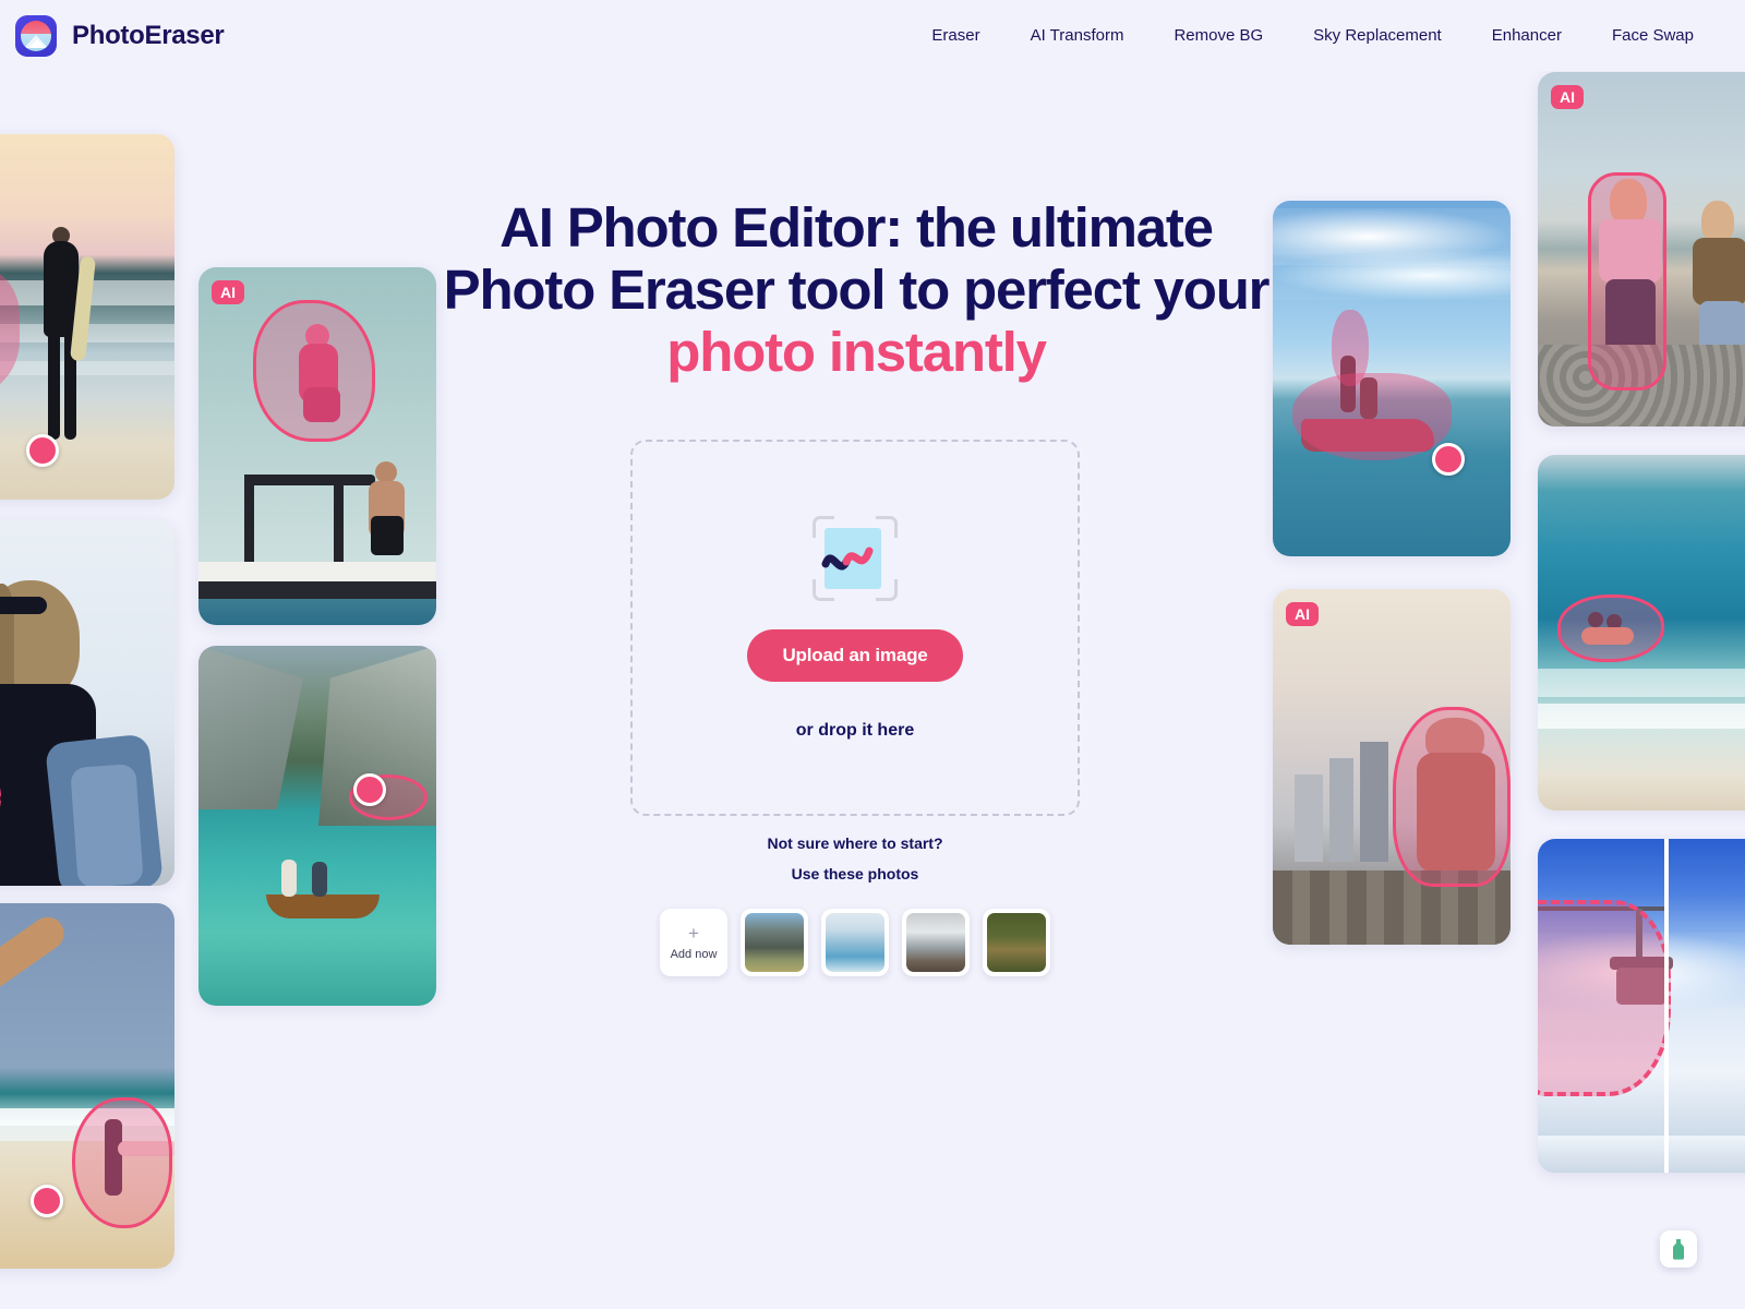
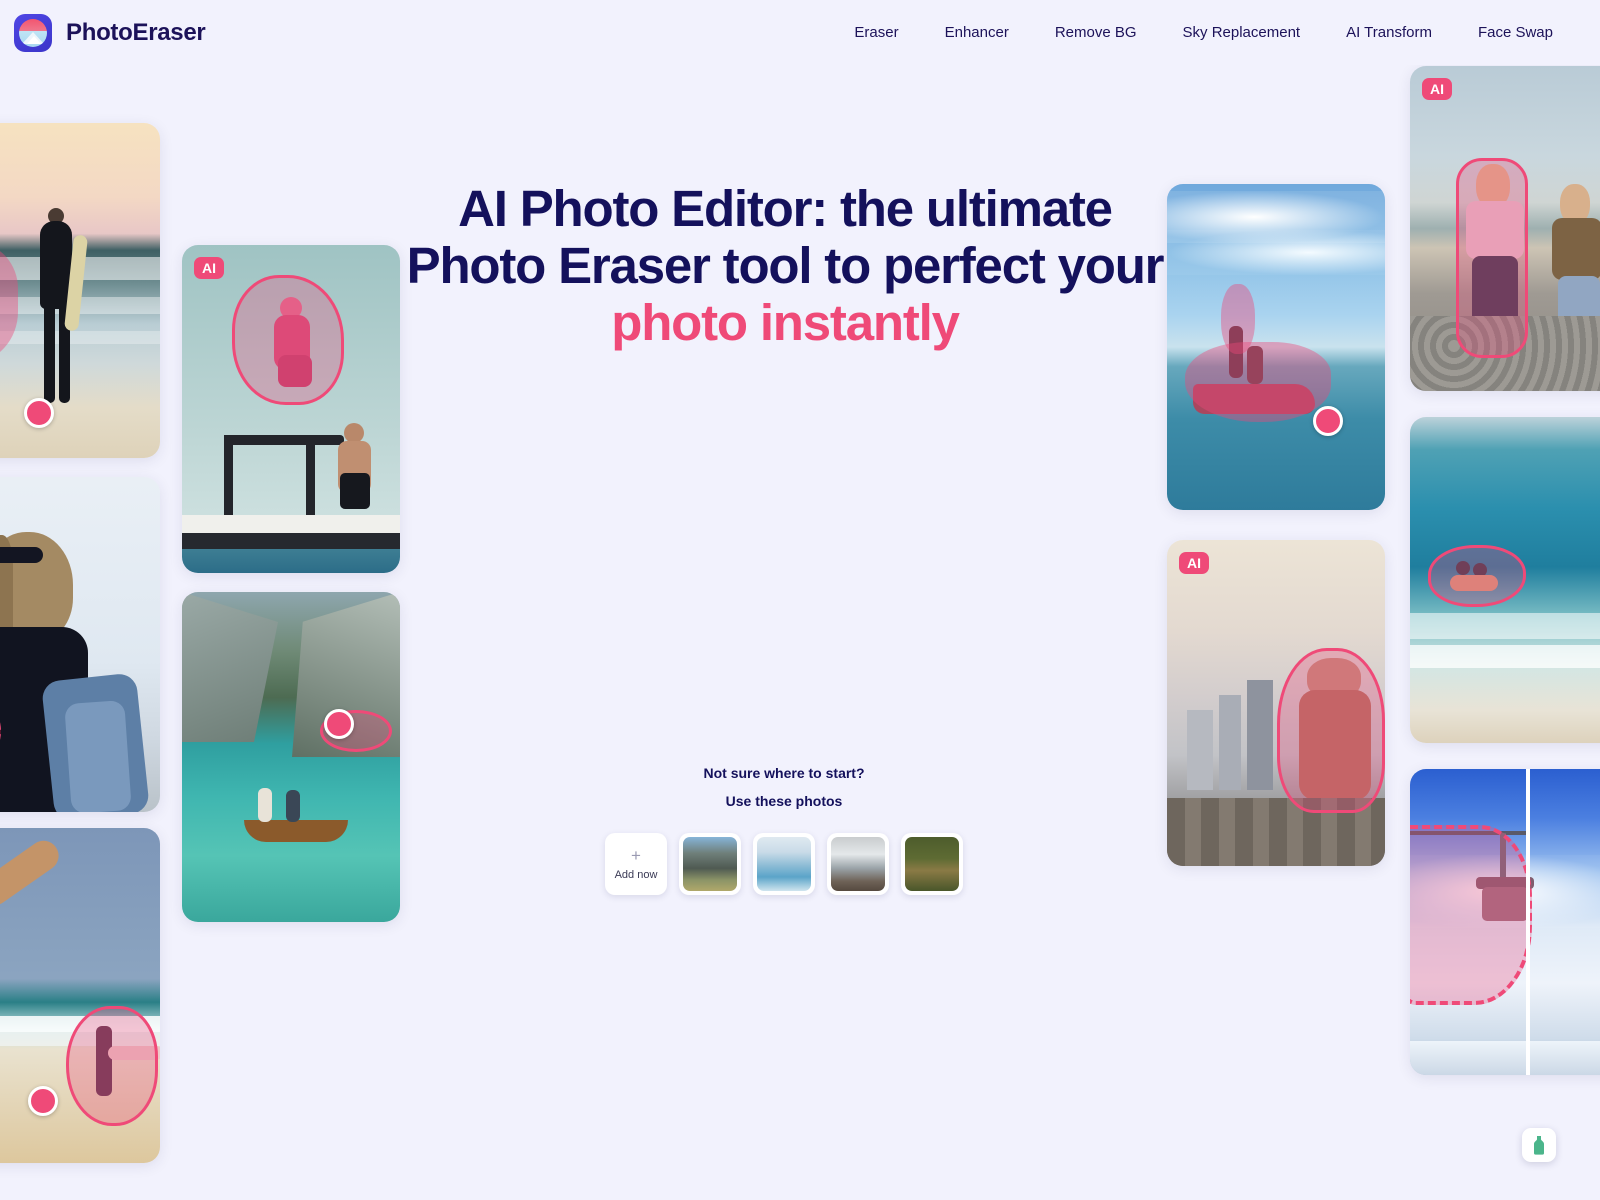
  AI
  AI
  AI
  PhotoEraser
  Eraser
- AI Transform
+ Enhancer
  Remove BG
  Sky Replacement
- Enhancer
+ AI Transform
  Face Swap
  AI Photo Editor: the ultimate
  Photo Eraser tool to perfect your
  photo instantly
- Upload an image
- or drop it here
  Not sure where to start?
  Use these photos
  +
  Add now
